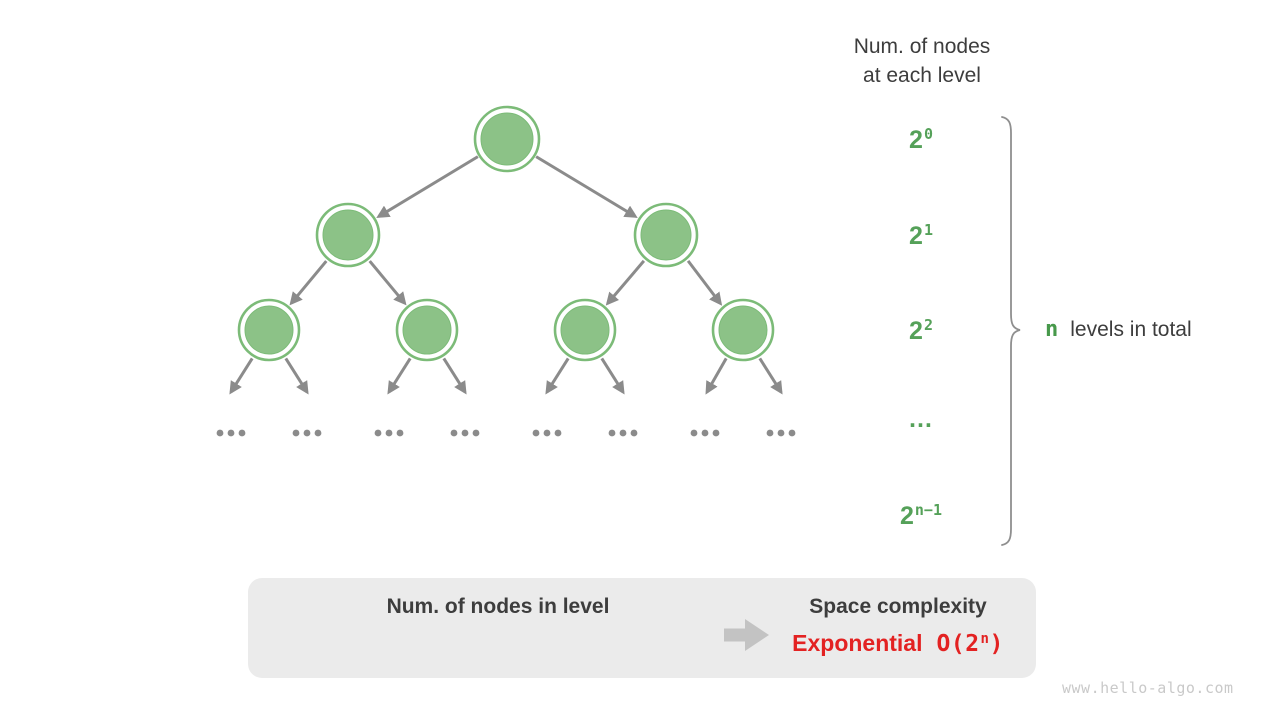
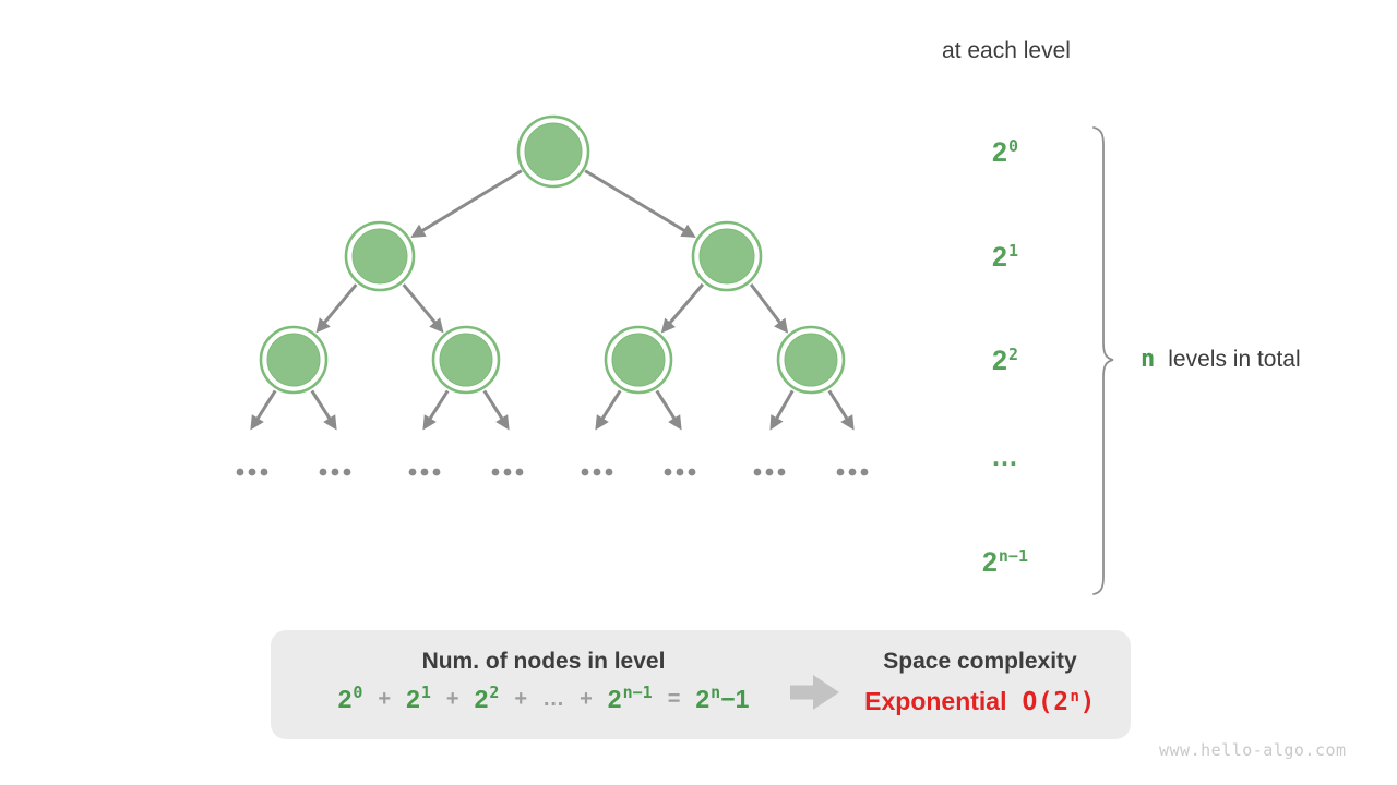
- Num. of nodes
  at each level
  20
  21
  22
  …
  2n−1
  n levels in total
  Num. of nodes in level
+ 20 + 21 + 22 + … + 2n−1 = 2n−1
  Space complexity
  Exponential O(2n)
  www.hello-algo.com
